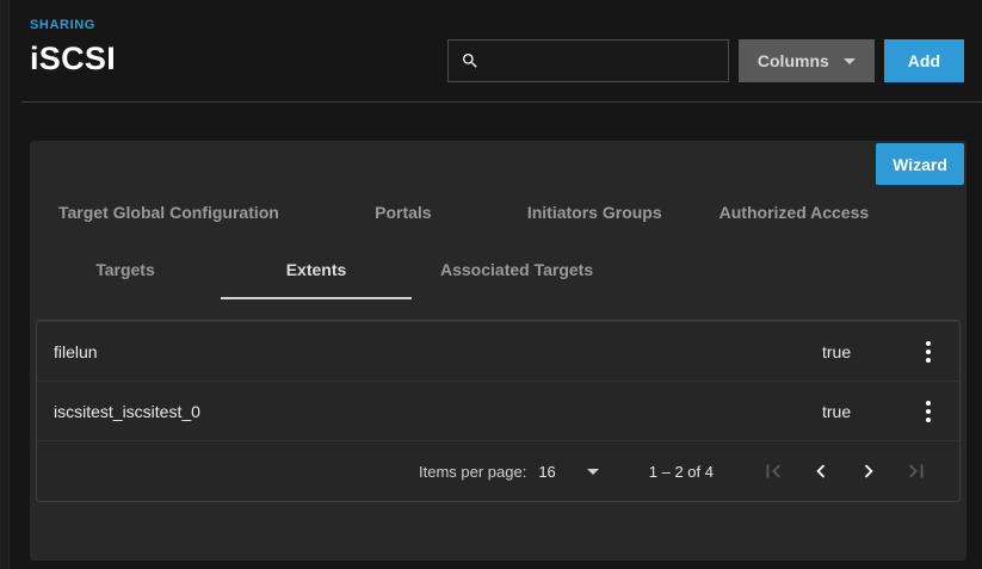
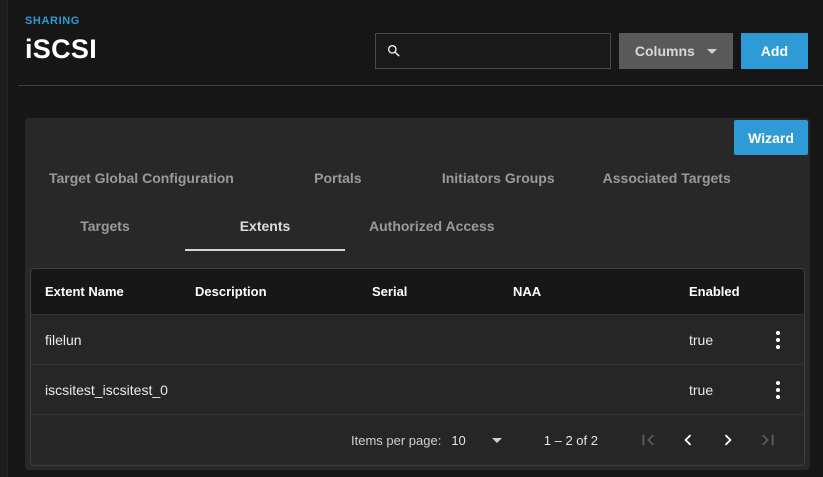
  SHARING
  iSCSI
  Columns
  Add
  Wizard
  Target Global Configuration
  Portals
  Initiators Groups
- Authorized Access
+ Associated Targets
  Targets
  Extents
- Associated Targets
+ Authorized Access
+ Extent Name
+ Description
+ Serial
+ NAA
+ Enabled
  filelun
  true
  iscsitest_iscsitest_0
  true
  Items per page:
- 16
+ 10
- 1 – 2 of 4
+ 1 – 2 of 2
